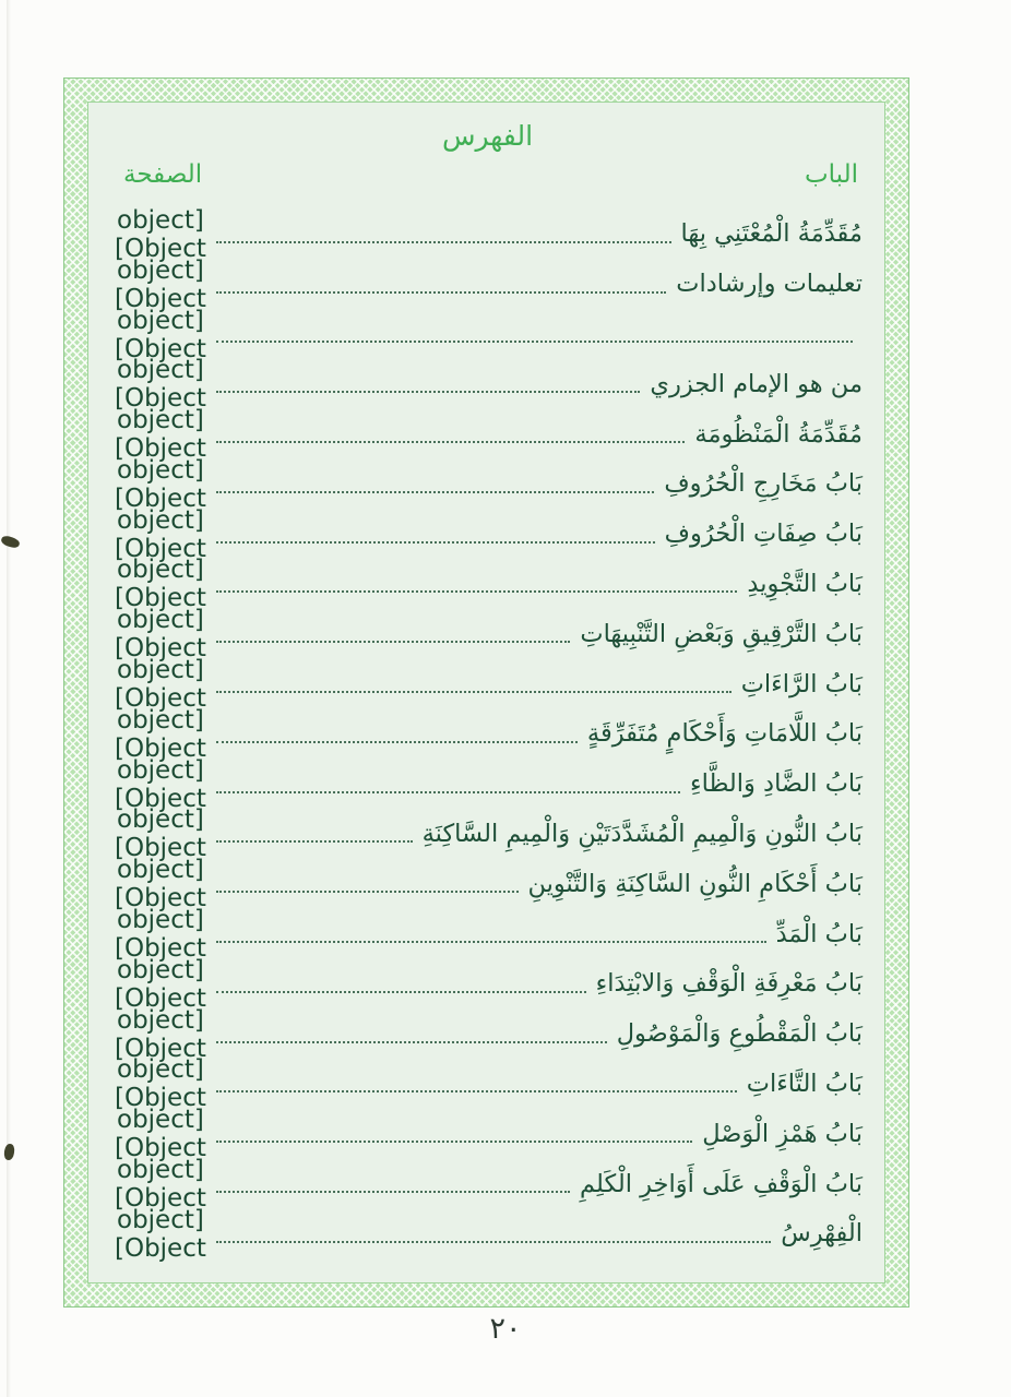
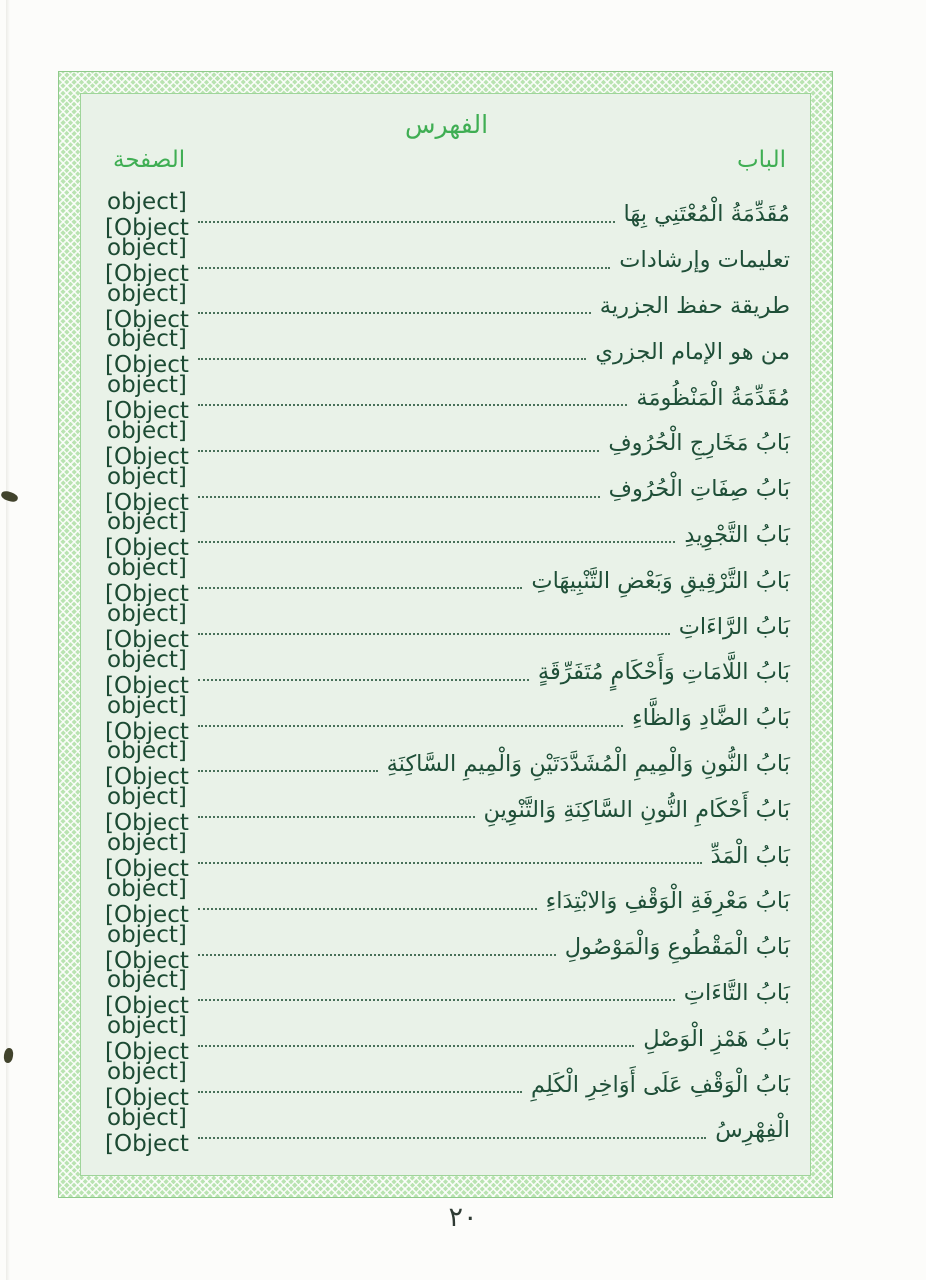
  الفهرس
  الباب
  الصفحة
  مُقَدِّمَةُ الْمُعْتَنِي بِهَا
  [object Object]
  تعليمات وإرشادات
  [object Object]
+ طريقة حفظ الجزرية
  [object Object]
  من هو الإمام الجزري
  [object Object]
  مُقَدِّمَةُ الْمَنْظُومَة
  [object Object]
  بَابُ مَخَارِجِ الْحُرُوفِ
  [object Object]
  بَابُ صِفَاتِ الْحُرُوفِ
  [object Object]
  بَابُ التَّجْوِيدِ
  [object Object]
  بَابُ التَّرْقِيقِ وَبَعْضِ التَّنْبِيهَاتِ
  [object Object]
  بَابُ الرَّاءَاتِ
  [object Object]
  بَابُ اللَّامَاتِ وَأَحْكَامٍ مُتَفَرِّقَةٍ
  [object Object]
  بَابُ الضَّادِ وَالظَّاءِ
  [object Object]
  بَابُ النُّونِ وَالْمِيمِ الْمُشَدَّدَتَيْنِ وَالْمِيمِ السَّاكِنَةِ
  [object Object]
  بَابُ أَحْكَامِ النُّونِ السَّاكِنَةِ وَالتَّنْوِينِ
  [object Object]
  بَابُ الْمَدِّ
  [object Object]
  بَابُ مَعْرِفَةِ الْوَقْفِ وَالابْتِدَاءِ
  [object Object]
  بَابُ الْمَقْطُوعِ وَالْمَوْصُولِ
  [object Object]
  بَابُ التَّاءَاتِ
  [object Object]
  بَابُ هَمْزِ الْوَصْلِ
  [object Object]
  بَابُ الْوَقْفِ عَلَى أَوَاخِرِ الْكَلِمِ
  [object Object]
  الْفِهْرِسُ
  [object Object]
  ٢٠
